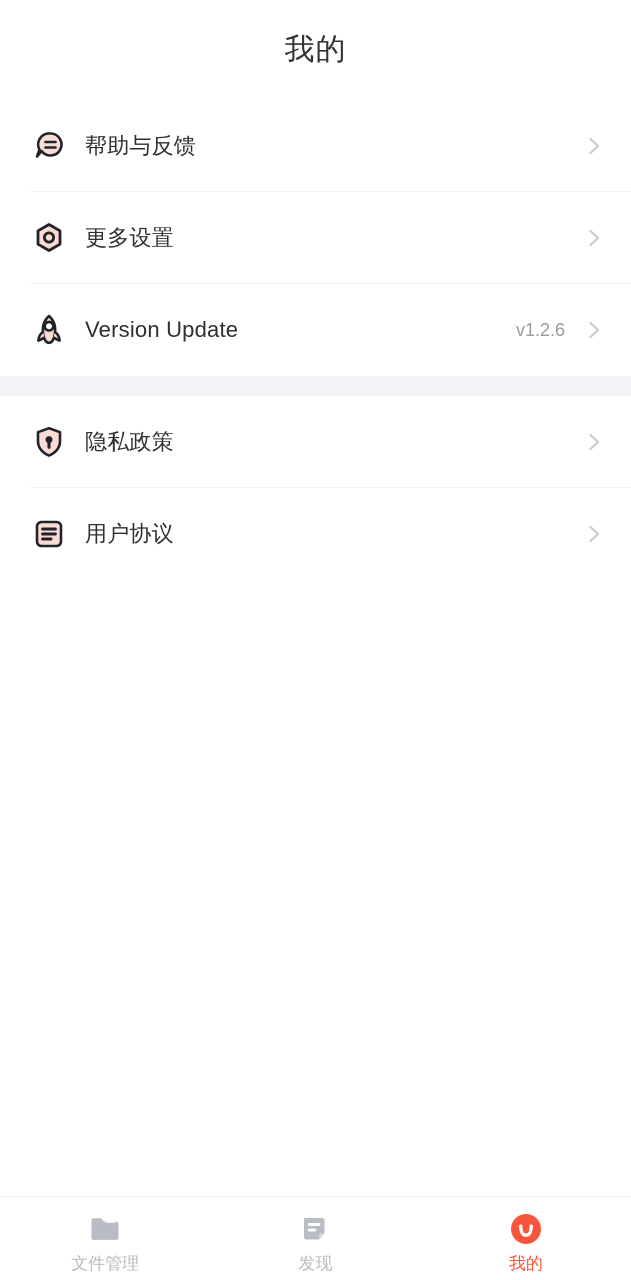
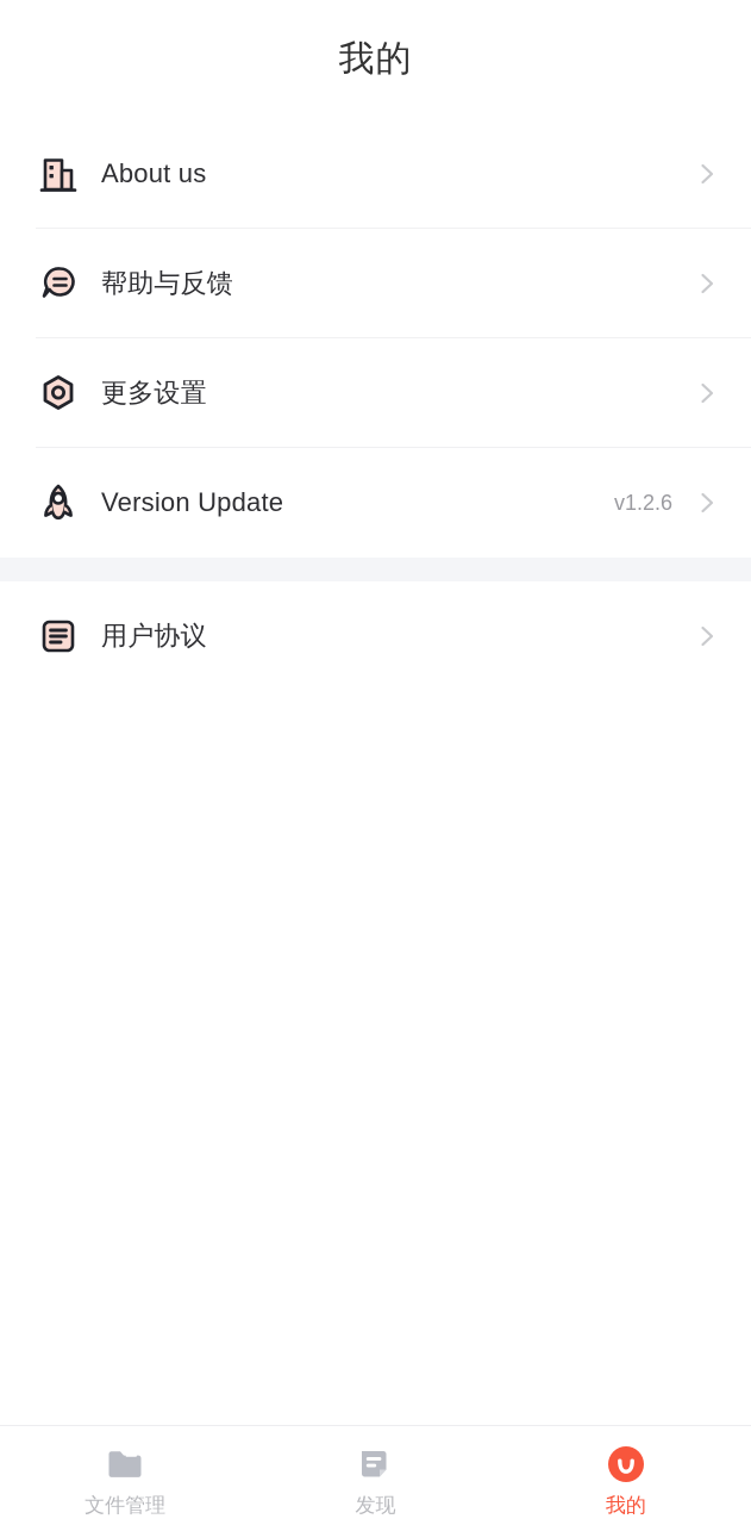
  我的
+ About us
  帮助与反馈
  更多设置
  Version Update
  v1.2.6
- 隐私政策
  用户协议
  文件管理
  发现
  我的
